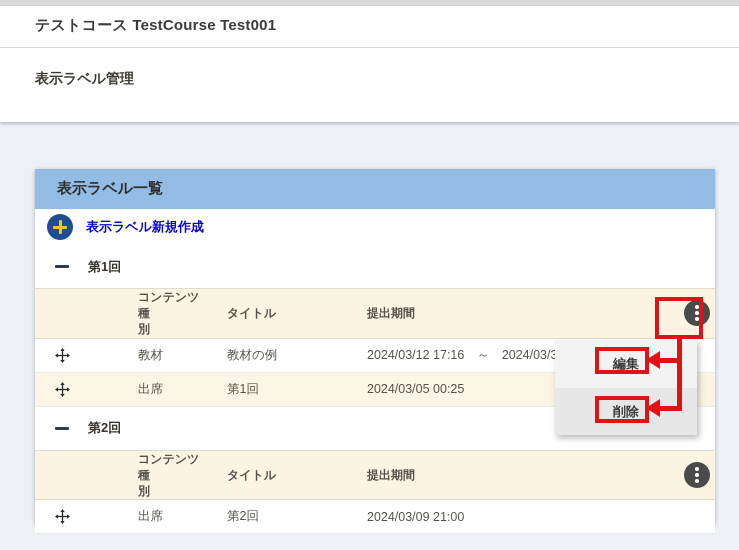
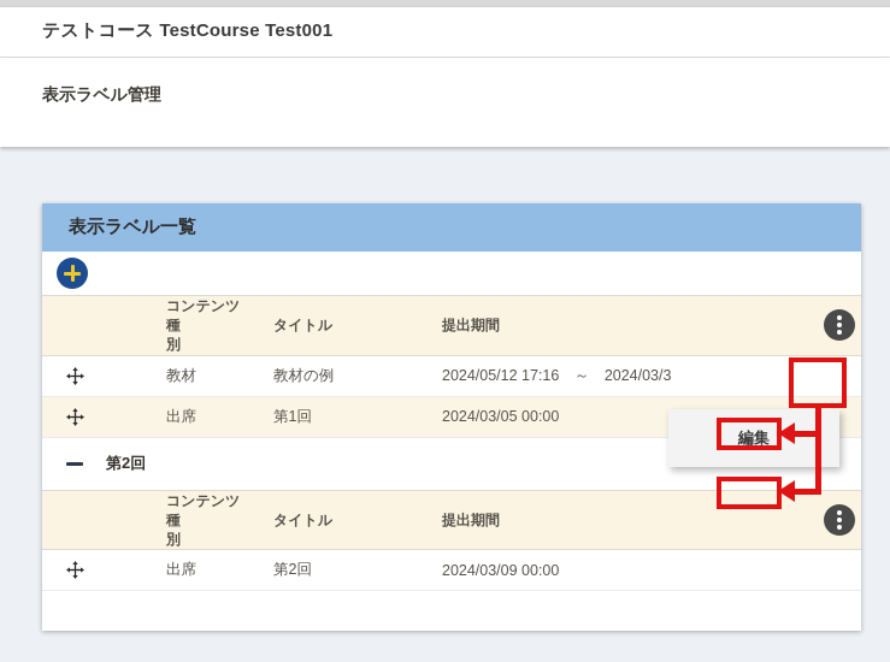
  テストコース TestCourse Test001
  表示ラベル管理
  表示ラベル一覧
- 表示ラベル新規作成
- 第1回
  	コンテンツ種 別	タイトル	提出期間
- 	教材	教材の例	2024/03/12 17:16 ～ 2024/03/3
+ 	教材	教材の例	2024/05/12 17:16 ～ 2024/03/3
- 	出席	第1回	2024/03/05 00:25
+ 	出席	第1回	2024/03/05 00:00
  第2回
  	コンテンツ種 別	タイトル	提出期間
- 	出席	第2回	2024/03/09 21:00
+ 	出席	第2回	2024/03/09 00:00
  編集
- 削除
